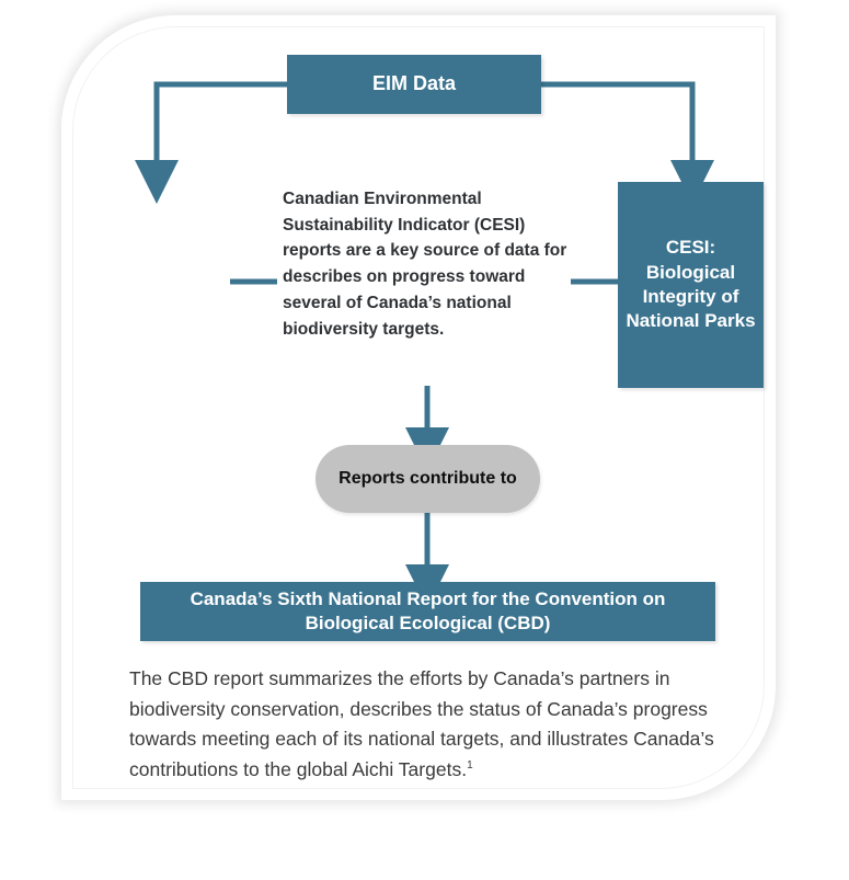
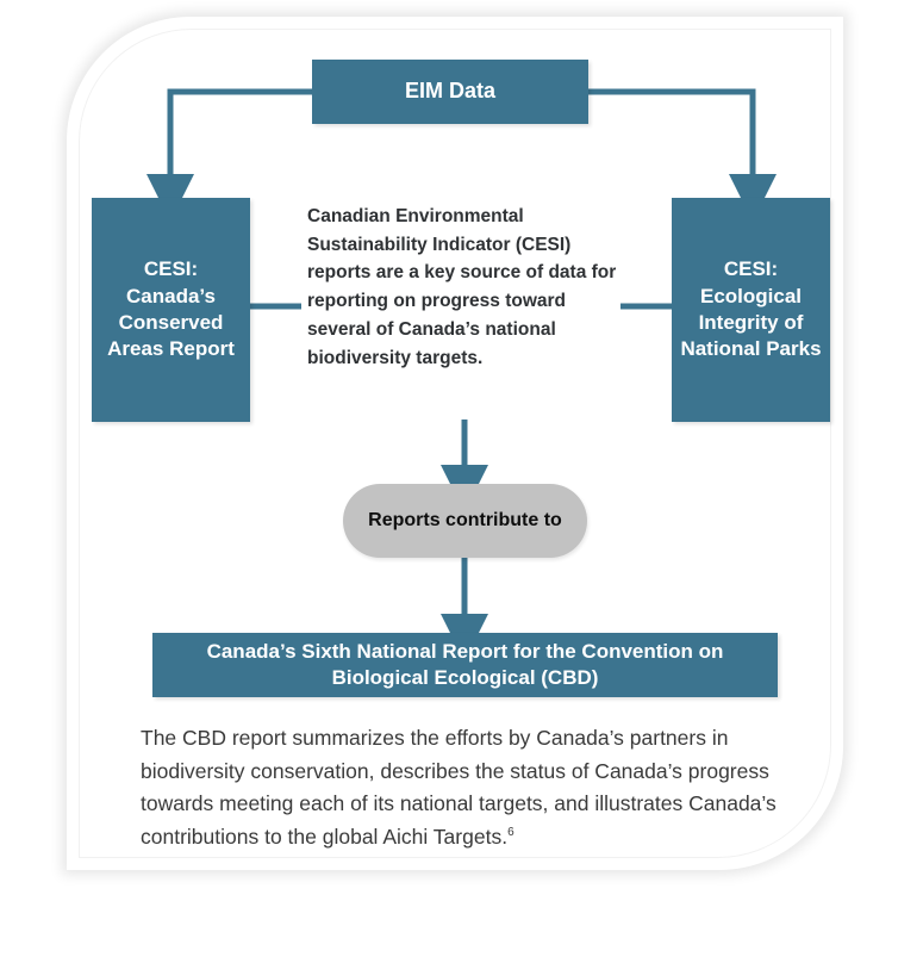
  EIM Data
+ CESI: Canada’s Conserved Areas Report
- Canadian Environmental Sustainability Indicator (CESI) reports are a key source of data for describes on progress toward several of Canada’s national biodiversity targets.
+ Canadian Environmental Sustainability Indicator (CESI) reports are a key source of data for reporting on progress toward several of Canada’s national biodiversity targets.
- CESI: Biological Integrity of National Parks
+ CESI: Ecological Integrity of National Parks
  Reports contribute to
  Canada’s Sixth National Report for the Convention on Biological Ecological (CBD)
- The CBD report summarizes the efforts by Canada’s partners in biodiversity conservation, describes the status of Canada’s progress towards meeting each of its national targets, and illustrates Canada’s contributions to the global Aichi Targets.1
+ The CBD report summarizes the efforts by Canada’s partners in biodiversity conservation, describes the status of Canada’s progress towards meeting each of its national targets, and illustrates Canada’s contributions to the global Aichi Targets.6
